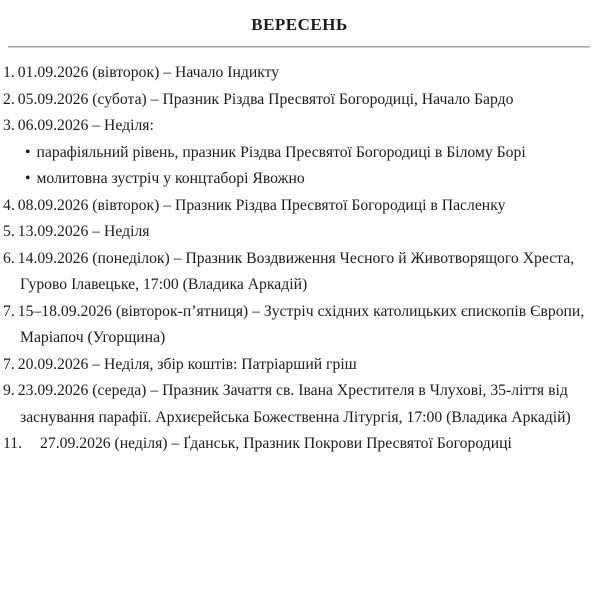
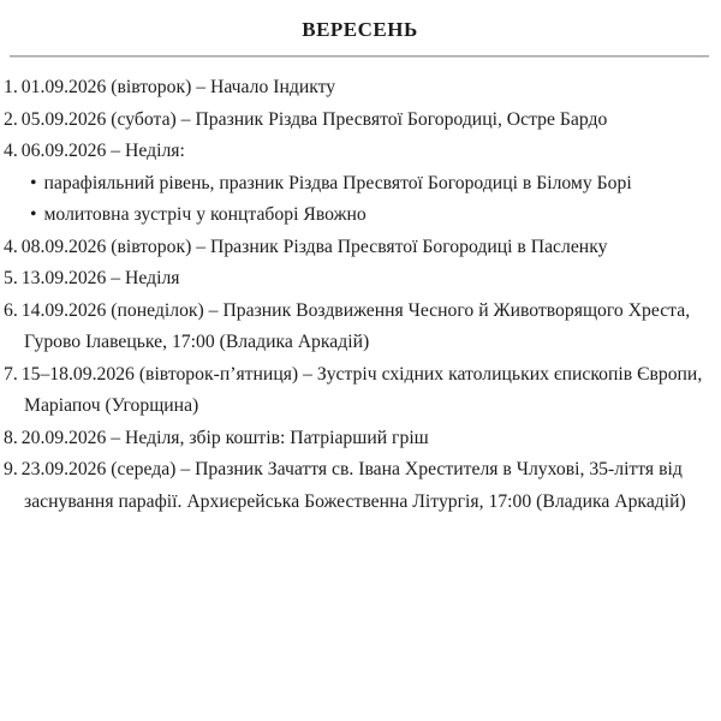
  ВЕРЕСЕНЬ
  1. 01.09.2026 (вівторок) – Начало Індикту
- 2. 05.09.2026 (субота) – Празник Різдва Пресвятої Богородиці, Начало Бардо
+ 2. 05.09.2026 (субота) – Празник Різдва Пресвятої Богородиці, Остре Бардо
- 3. 06.09.2026 – Неділя:
+ 4. 06.09.2026 – Неділя:
  • парафіяльний рівень, празник Різдва Пресвятої Богородиці в Білому Борі
  • молитовна зустріч у концтаборі Явожно
  4. 08.09.2026 (вівторок) – Празник Різдва Пресвятої Богородиці в Пасленку
  5. 13.09.2026 – Неділя
  6. 14.09.2026 (понеділок) – Празник Воздвиження Чесного й Животворящого Хреста, Гурово Ілавецьке, 17:00 (Владика Аркадій)
  7. 15–18.09.2026 (вівторок-п’ятниця) – Зустріч східних католицьких єпископів Європи, Маріапоч (Угорщина)
- 7. 20.09.2026 – Неділя, збір коштів: Патріарший гріш
+ 8. 20.09.2026 – Неділя, збір коштів: Патріарший гріш
  9. 23.09.2026 (середа) – Празник Зачаття св. Івана Хрестителя в Члухові, 35-ліття від заснування парафії. Архиєрейська Божественна Літургія, 17:00 (Владика Аркадій)
- 11. 27.09.2026 (неділя) – Ґданськ, Празник Покрови Пресвятої Богородиці
